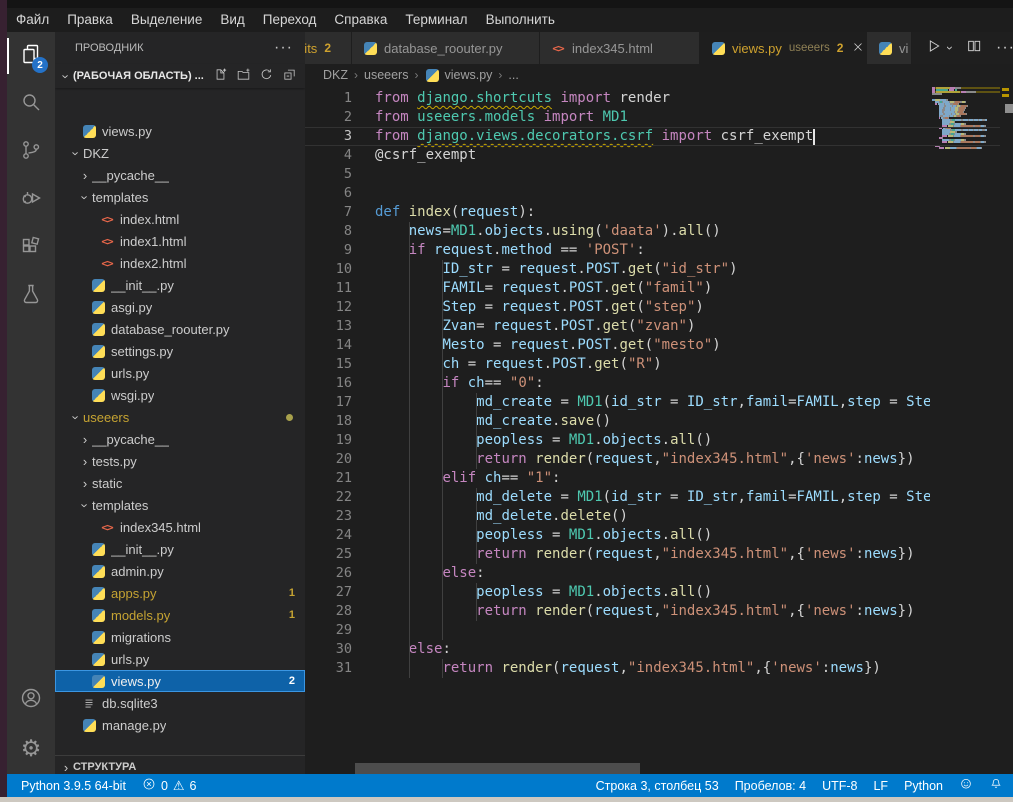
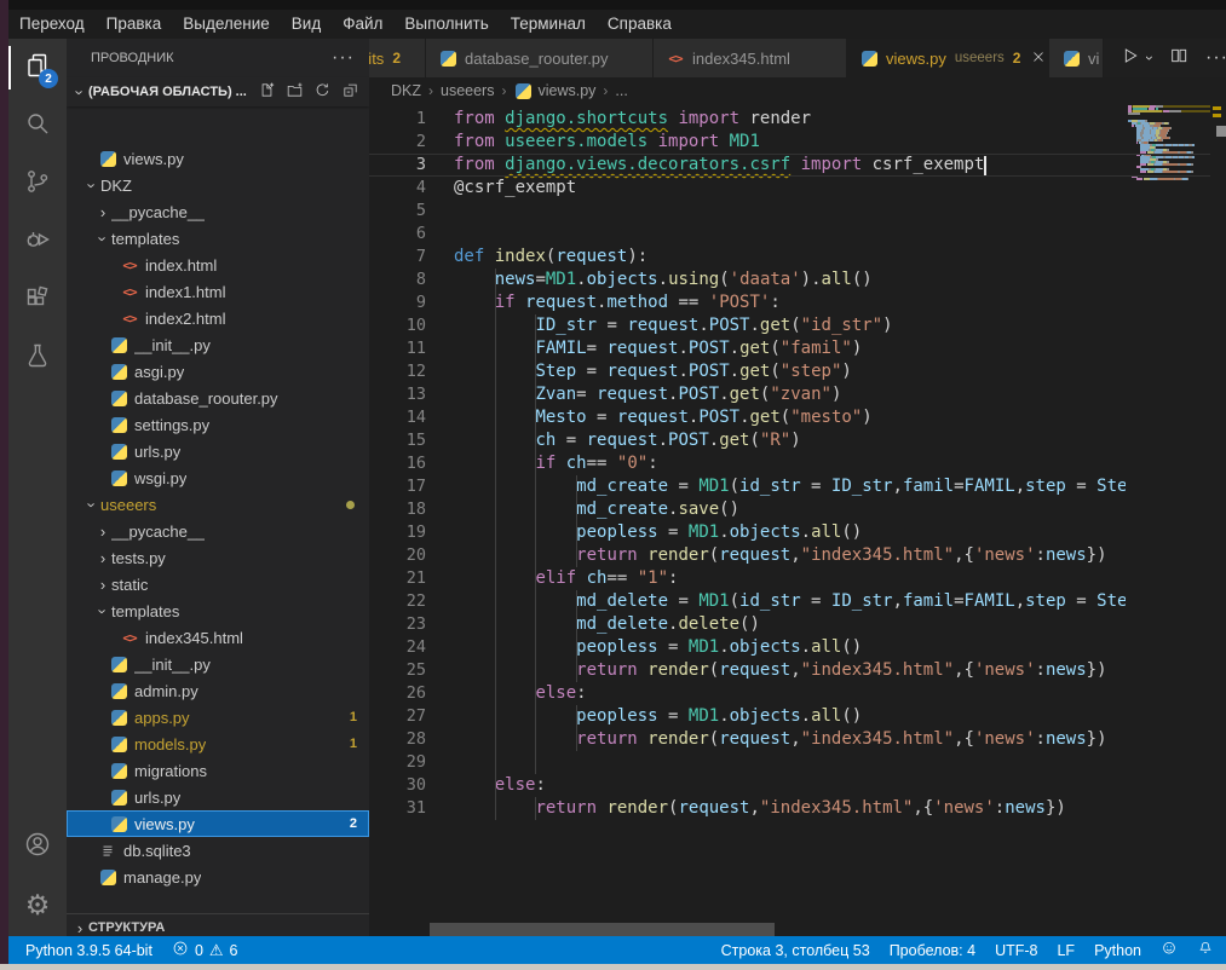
- Файл
+ Переход
  Правка
  Выделение
  Вид
- Переход
+ Файл
- Справка
+ Выполнить
  Терминал
- Выполнить
+ Справка
  2
  ⚙
  ПРОВОДНИК
  ···
  (РАБОЧАЯ ОБЛАСТЬ) ...
  views.py
  DKZ
  ›
  __pycache__
  templates
  <>
  index.html
  <>
  index1.html
  <>
  index2.html
  __init__.py
  asgi.py
  database_roouter.py
  settings.py
  urls.py
  wsgi.py
  useeers
  ›
  __pycache__
  ›
  tests.py
  ›
  static
  templates
  <>
  index345.html
  __init__.py
  admin.py
  apps.py
  1
  models.py
  1
  migrations
  urls.py
  views.py
  2
  db.sqlite3
  manage.py
  ›
  СТРУКТУРА
  2
  database_roouter.py
  <>
  index345.html
  views.py
  useeers
  2
  vi
  ···
  DKZ
  ›
  useeers
  ›
  views.py
  ›
  ...
  1
  from django.shortcuts import render
  2
  from useeers.models import MD1
  3
  from django.views.decorators.csrf import csrf_exempt
  4
  @csrf_exempt
  5
  6
  7
  def index(request):
  8
  news=MD1.objects.using('daata').all()
  9
  if request.method == 'POST':
  10
  ID_str = request.POST.get("id_str")
  11
  FAMIL= request.POST.get("famil")
  12
  Step = request.POST.get("step")
  13
  Zvan= request.POST.get("zvan")
  14
  Mesto = request.POST.get("mesto")
  15
  ch = request.POST.get("R")
  16
  if ch== "0":
  17
  md_create = MD1(id_str = ID_str,famil=FAMIL,step = Ste
  18
  md_create.save()
  19
  peopless = MD1.objects.all()
  20
  return render(request,"index345.html",{'news':news})
  21
  elif ch== "1":
  22
  md_delete = MD1(id_str = ID_str,famil=FAMIL,step = Ste
  23
  md_delete.delete()
  24
  peopless = MD1.objects.all()
  25
  return render(request,"index345.html",{'news':news})
  26
  else:
  27
  peopless = MD1.objects.all()
  28
  return render(request,"index345.html",{'news':news})
  29
  30
  else:
  31
  return render(request,"index345.html",{'news':news})
  Python 3.9.5 64-bit
  0
  ⚠
  6
  Строка 3, столбец 53
  Пробелов: 4
  UTF-8
  LF
  Python
